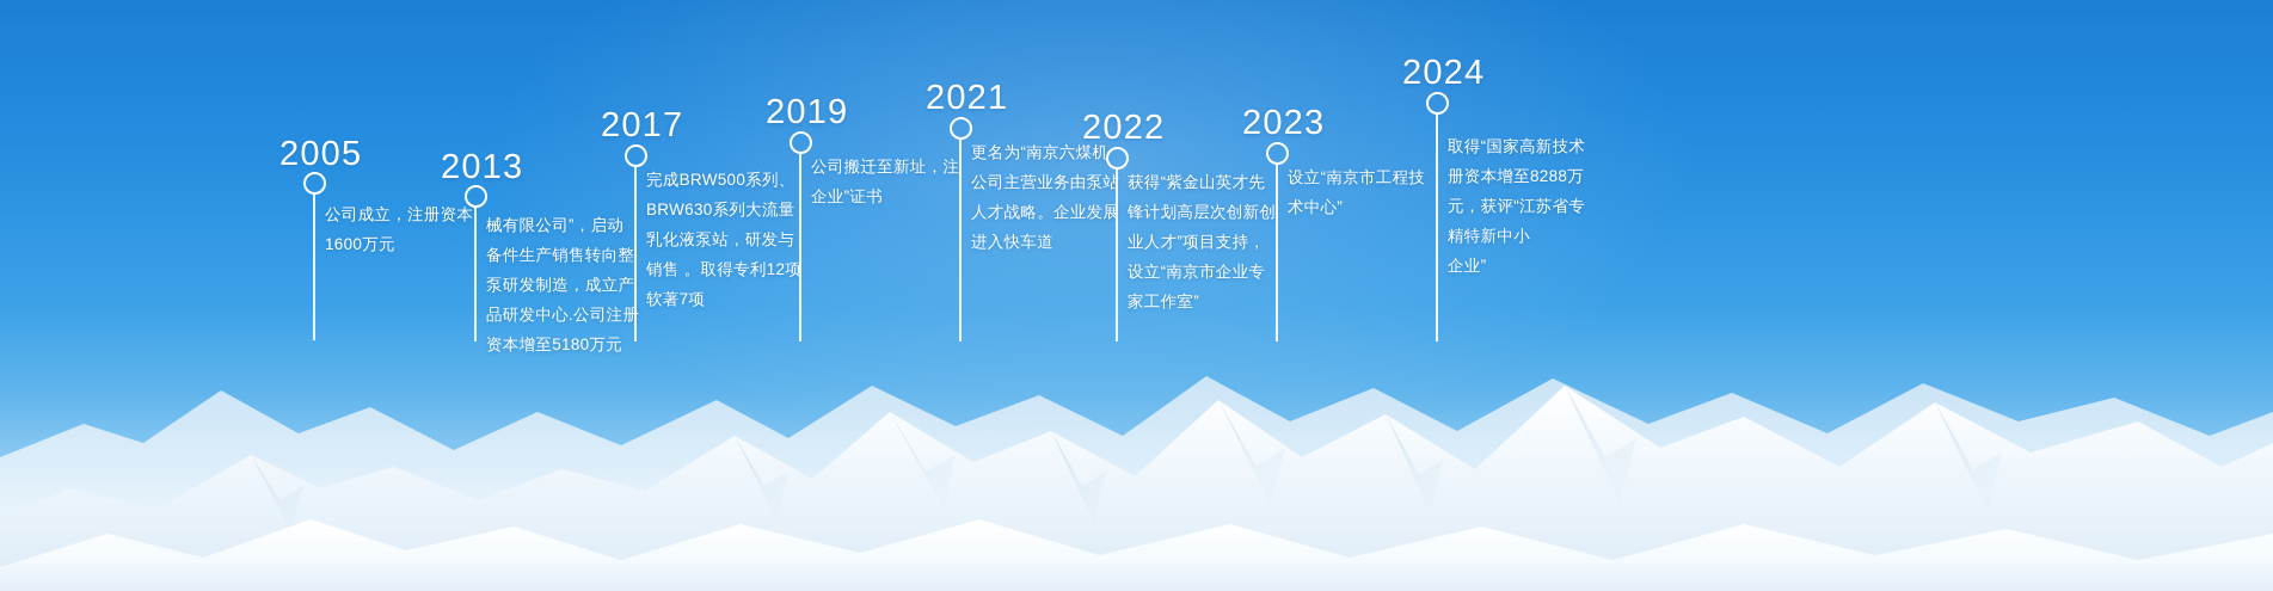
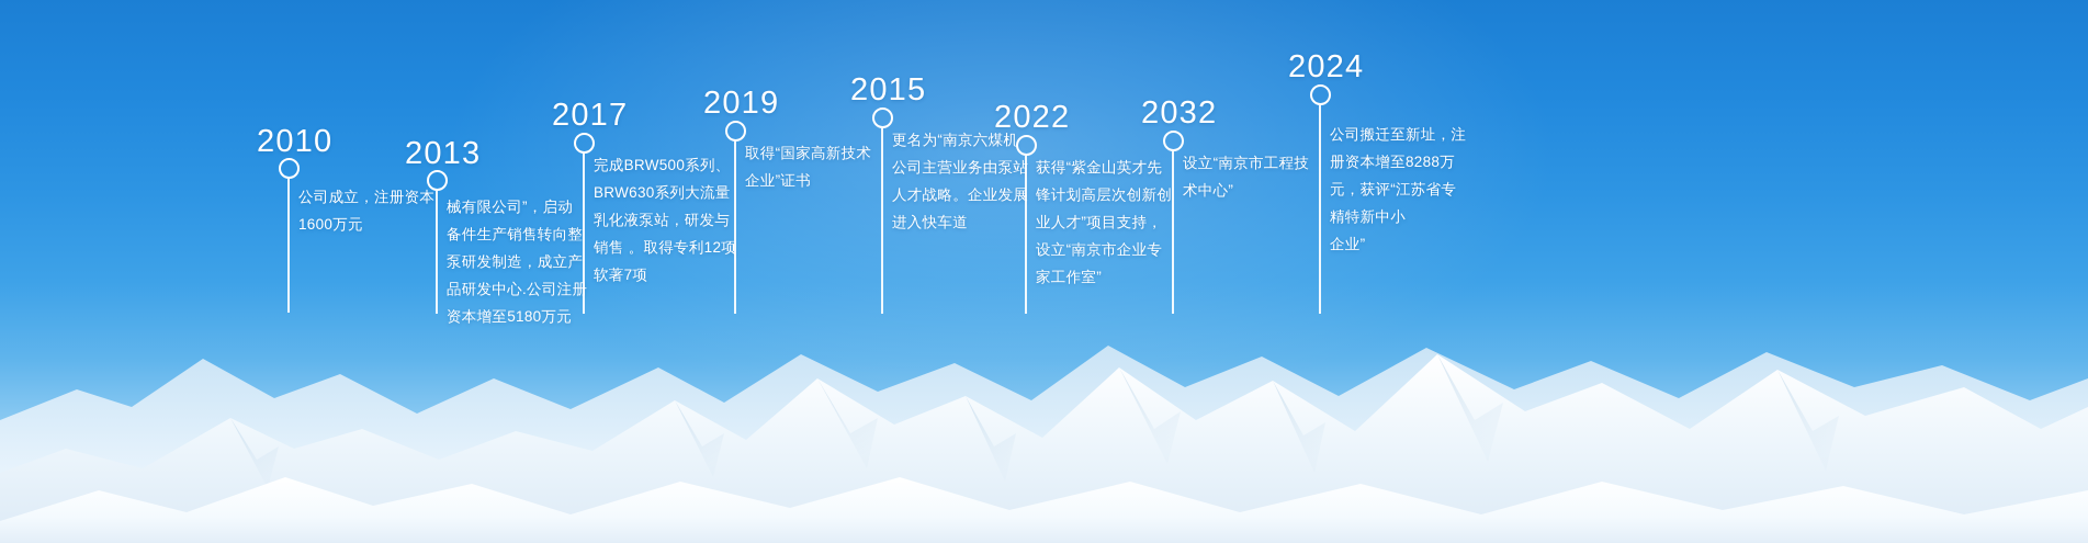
- 2005
+ 2010
  公司成立，注册资本
  1600万元
  2013
  械有限公司”，启动
  备件生产销售转向整
  泵研发制造，成立产
  品研发中心.公司注册
  资本增至5180万元
  2017
  完成BRW500系列、
  BRW630系列大流量
  乳化液泵站，研发与
  销售 。取得专利12项
  软著7项
  2019
- 公司搬迁至新址，注
+ 取得“国家高新技术
  企业”证书
- 2021
+ 2015
  更名为“南京六煤机
  公司主营业务由泵站
  人才战略。企业发展
  进入快车道
  2022
  获得“紫金山英才先
  锋计划高层次创新创
  业人才”项目支持，
  设立“南京市企业专
  家工作室”
- 2023
+ 2032
  设立“南京市工程技
  术中心”
  2024
- 取得“国家高新技术
+ 公司搬迁至新址，注
  册资本增至8288万
  元，获评“江苏省专
  精特新中小
  企业”
